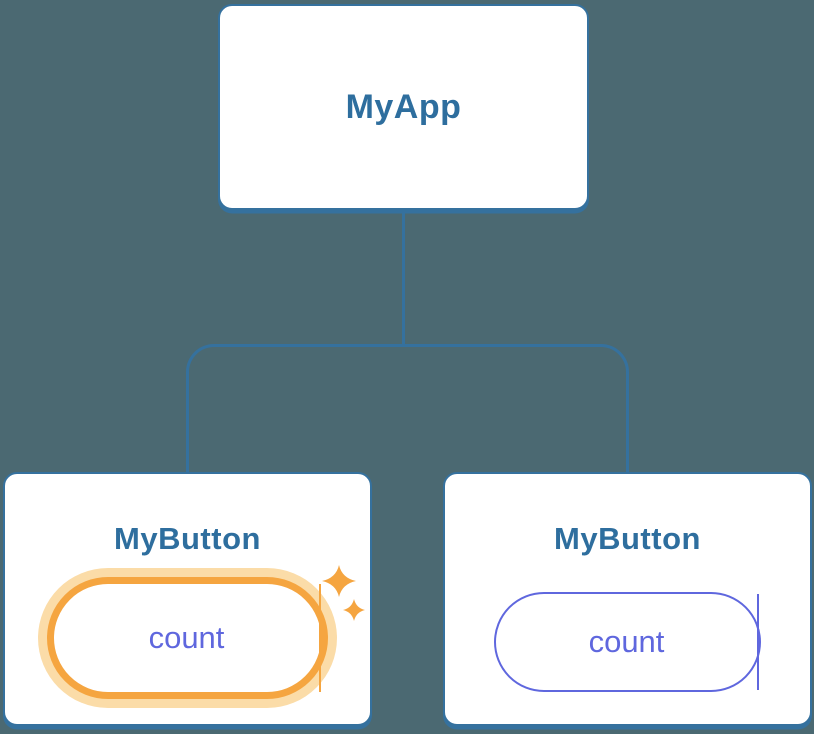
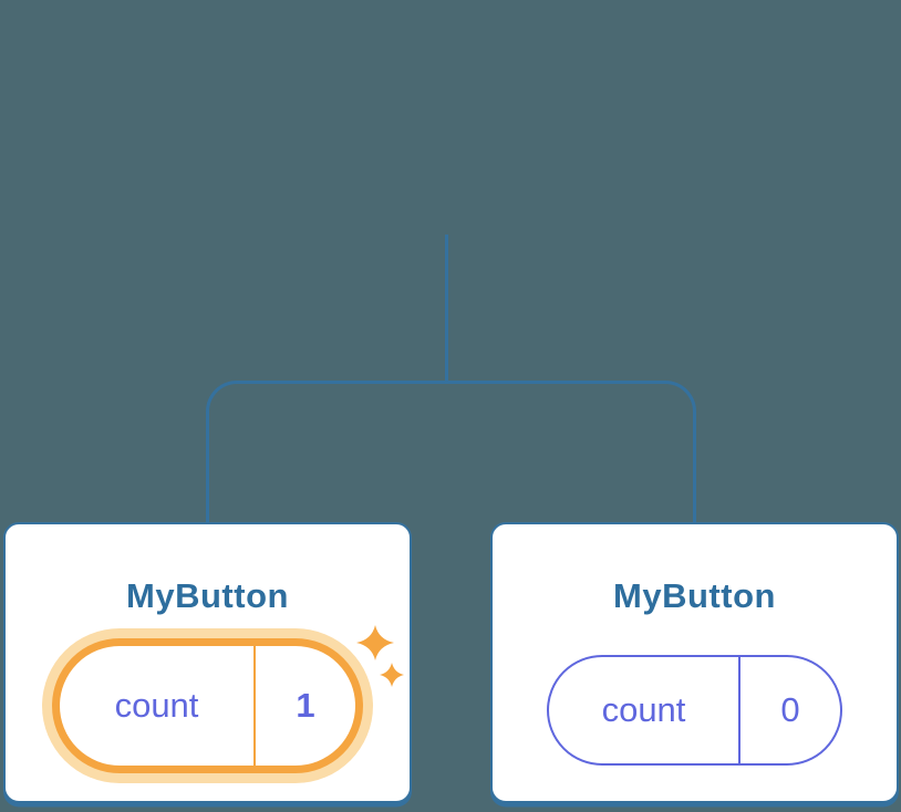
- MyApp
  MyButton
  count
+ 1
  MyButton
  count
+ 0
